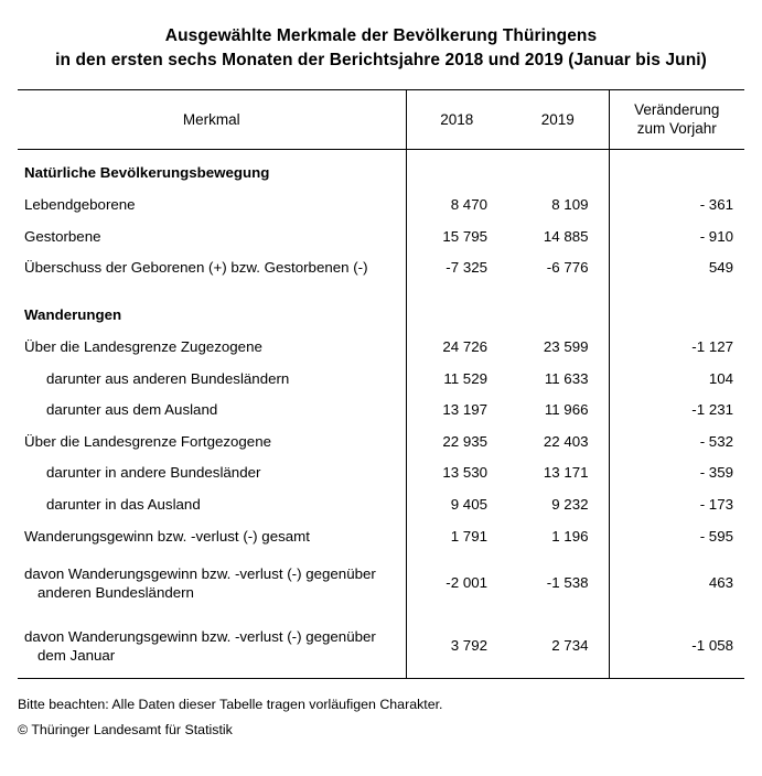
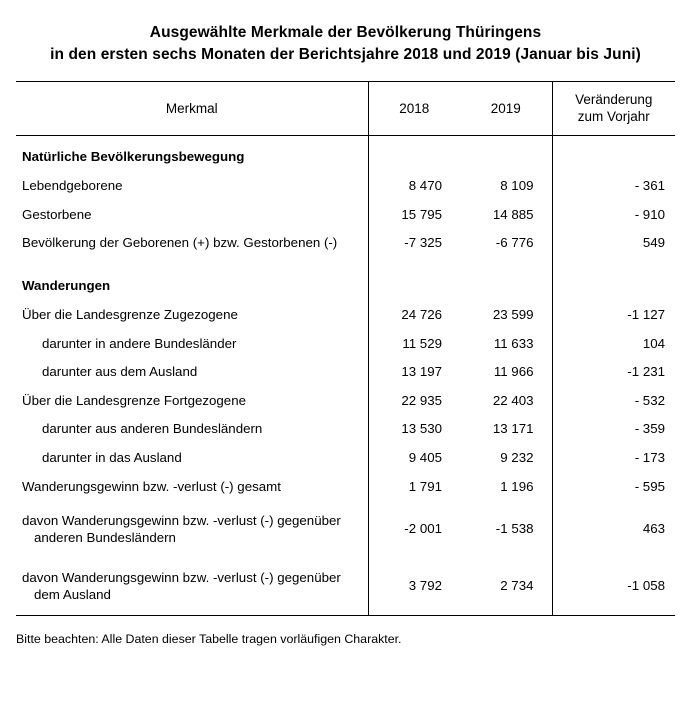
  Ausgewählte Merkmale der Bevölkerung Thüringens
  in den ersten sechs Monaten der Berichtsjahre 2018 und 2019 (Januar bis Juni)
  Merkmal	2018	2019	Veränderung zum Vorjahr
  Natürliche Bevölkerungsbewegung
  Lebendgeborene	8 470	8 109	- 361
  Gestorbene	15 795	14 885	- 910
- Überschuss der Geborenen (+) bzw. Gestorbenen (-)	-7 325	-6 776	549
+ Bevölkerung der Geborenen (+) bzw. Gestorbenen (-)	-7 325	-6 776	549
  Wanderungen
  Über die Landesgrenze Zugezogene	24 726	23 599	-1 127
- darunter aus anderen Bundesländern	11 529	11 633	104
+ darunter in andere Bundesländer	11 529	11 633	104
  darunter aus dem Ausland	13 197	11 966	-1 231
  Über die Landesgrenze Fortgezogene	22 935	22 403	- 532
- darunter in andere Bundesländer	13 530	13 171	- 359
+ darunter aus anderen Bundesländern	13 530	13 171	- 359
  darunter in das Ausland	9 405	9 232	- 173
  Wanderungsgewinn bzw. -verlust (-) gesamt	1 791	1 196	- 595
  davon Wanderungsgewinn bzw. -verlust (-) gegenüber anderen Bundesländern	-2 001	-1 538	463
- davon Wanderungsgewinn bzw. -verlust (-) gegenüber dem Januar	3 792	2 734	-1 058
+ davon Wanderungsgewinn bzw. -verlust (-) gegenüber dem Ausland	3 792	2 734	-1 058
  Bitte beachten: Alle Daten dieser Tabelle tragen vorläufigen Charakter.
- © Thüringer Landesamt für Statistik
